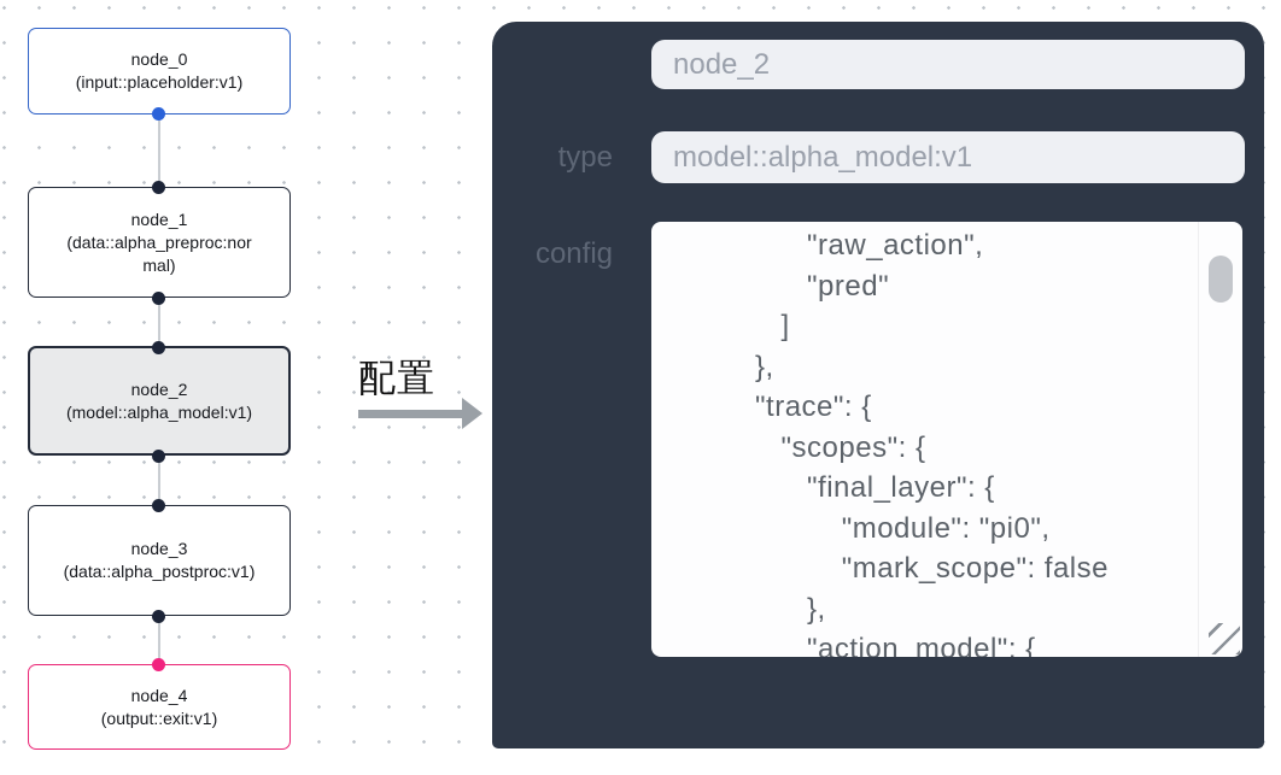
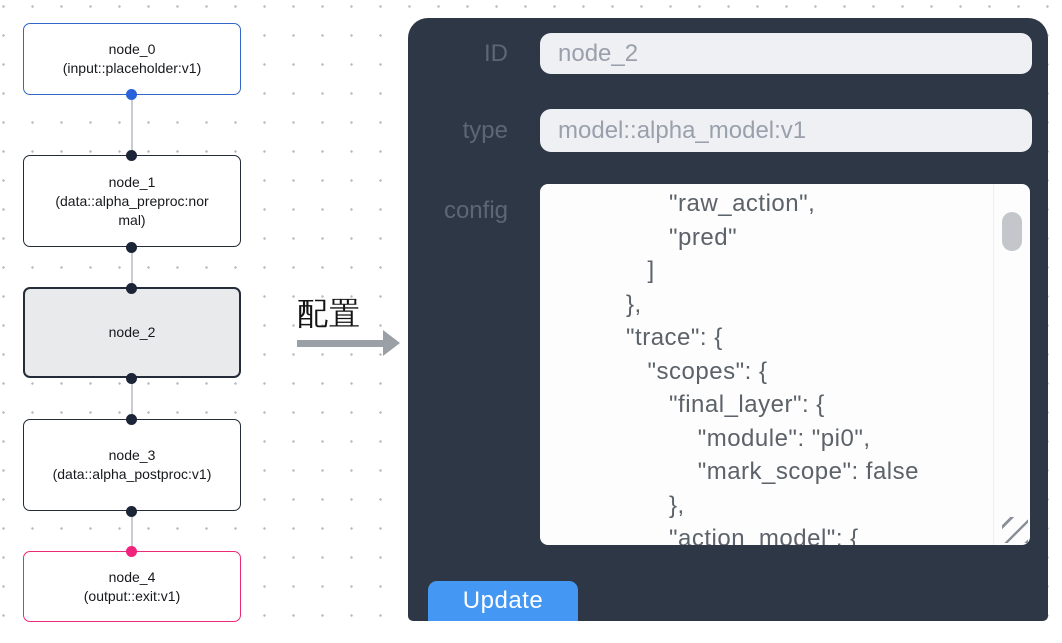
  node_0
  (input::placeholder:v1)
  node_1
  (data::alpha_preproc:normal)
  node_2
- (model::alpha_model:v1)
  node_3
  (data::alpha_postproc:v1)
  node_4
  (output::exit:v1)
  配置
+ ID
  node_2
  type
  model::alpha_model:v1
  config
  "raw_action",
  "pred"
  ]
  },
  "trace": {
  "scopes": {
  "final_layer": {
  "module": "pi0",
  "mark_scope": false
  },
  "action_model": {
+ Update
